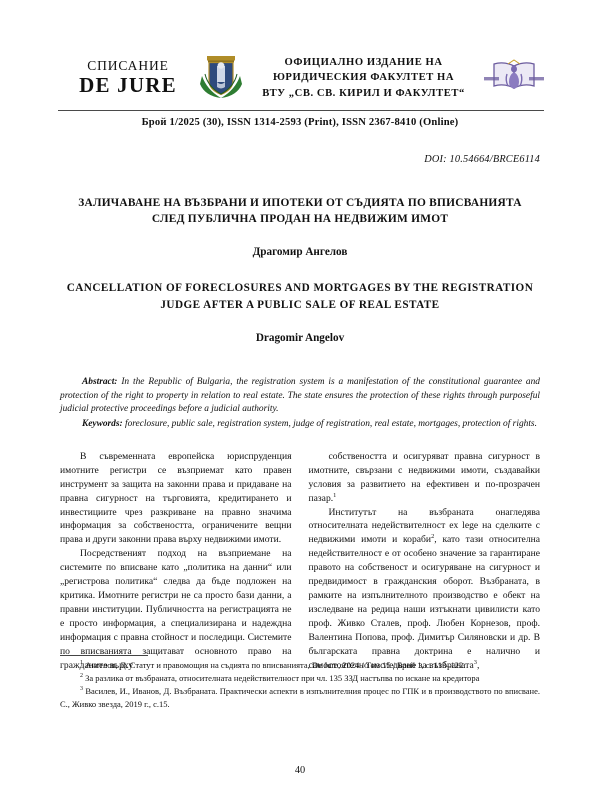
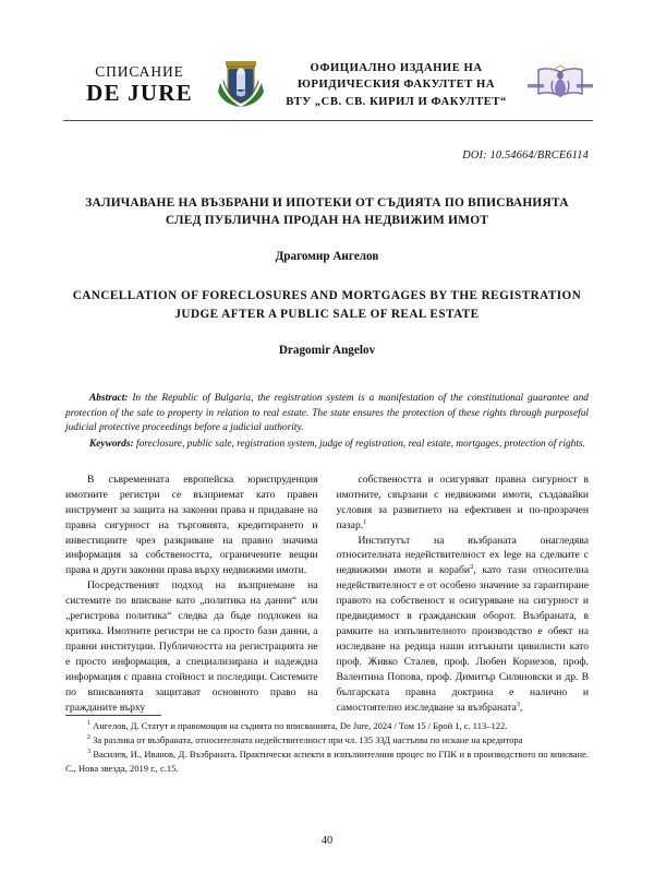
  СПИСАНИЕ
  DE JURE
  ОФИЦИАЛНО ИЗДАНИЕ НА
  ЮРИДИЧЕСКИЯ ФАКУЛТЕТ НА
  ВТУ „СВ. СВ. КИРИЛ И ФАКУЛТЕТ“
- Брой 1/2025 (30), ISSN 1314-2593 (Print), ISSN 2367-8410 (Online)
  DOI: 10.54664/BRCE6114
  ЗАЛИЧАВАНЕ НА ВЪЗБРАНИ И ИПОТЕКИ ОТ СЪДИЯТА ПО ВПИСВАНИЯТА СЛЕД ПУБЛИЧНА ПРОДАН НА НЕДВИЖИМ ИМОТ
  Драгомир Ангелов
  CANCELLATION OF FORECLOSURES AND MORTGAGES BY THE REGISTRATION JUDGE AFTER A PUBLIC SALE OF REAL ESTATE
  Dragomir Angelov
- Abstract: In the Republic of Bulgaria, the registration system is a manifestation of the constitutional guarantee and protection of the right to property in relation to real estate. The state ensures the protection of these rights through purposeful judicial protective proceedings before a judicial authority.
+ Abstract: In the Republic of Bulgaria, the registration system is a manifestation of the constitutional guarantee and protection of the sale to property in relation to real estate. The state ensures the protection of these rights through purposeful judicial protective proceedings before a judicial authority.
  Keywords: foreclosure, public sale, registration system, judge of registration, real estate, mortgages, protection of rights.
  В съвременната европейска юриспруденция имотните регистри се възприемат като правен инструмент за защита на законни права и придаване на правна сигурност на търговията, кредитирането и инвестициите чрез разкриване на правно значима информация за собствеността, ограничените вещни права и други законни права върху недвижими имоти.
  Посредственият подход на възприемане на системите по вписване като „политика на данни“ или „регистрова политика“ следва да бъде подложен на критика. Имотните регистри не са просто бази данни, а правни институции. Публичността на регистрацията не е просто информация, а специализирана и надеждна информация с правна стойност и последици. Системите по вписванията защитават основното право на гражданите върху
  собствеността и осигуряват правна сигурност в имотните, свързани с недвижими имоти, създавайки условия за развитието на ефективен и по-прозрачен пазар.
  Институтът на възбраната онагледява относителната недействителност ex lege на сделките с недвижими имоти и кораби , като тази относителна недействителност е от особено значение за гарантиране правото на собственост и осигуряване на сигурност и предвидимост в гражданския оборот. Възбраната, в рамките на изпълнителното производство е обект на изследване на редица наши изтъкнати цивилисти като проф. Живко Сталев, проф. Любен Корнезов, проф. Валентина Попова, проф. Димитър Силяновски и др. В българската правна доктрина е налично и самостоятелно изследване за възбраната ,
  Ангелов, Д. Статут и правомощия на съдията по вписванията, De Jure, 2024 / Том 15 / Брой 1, с. 113–122.
  За разлика от възбраната, относителната недействителност при чл. 135 ЗЗД настъпва по искане на кредитора
- Василев, И., Иванов, Д. Възбраната. Практически аспекти в изпълнителния процес по ГПК и в производството по вписване. С., Живко звезда, 2019 г., с.15.
+ Василев, И., Иванов, Д. Възбраната. Практически аспекти в изпълнителния процес по ГПК и в производството по вписване. С., Нова звезда, 2019 г., с.15.
  40
